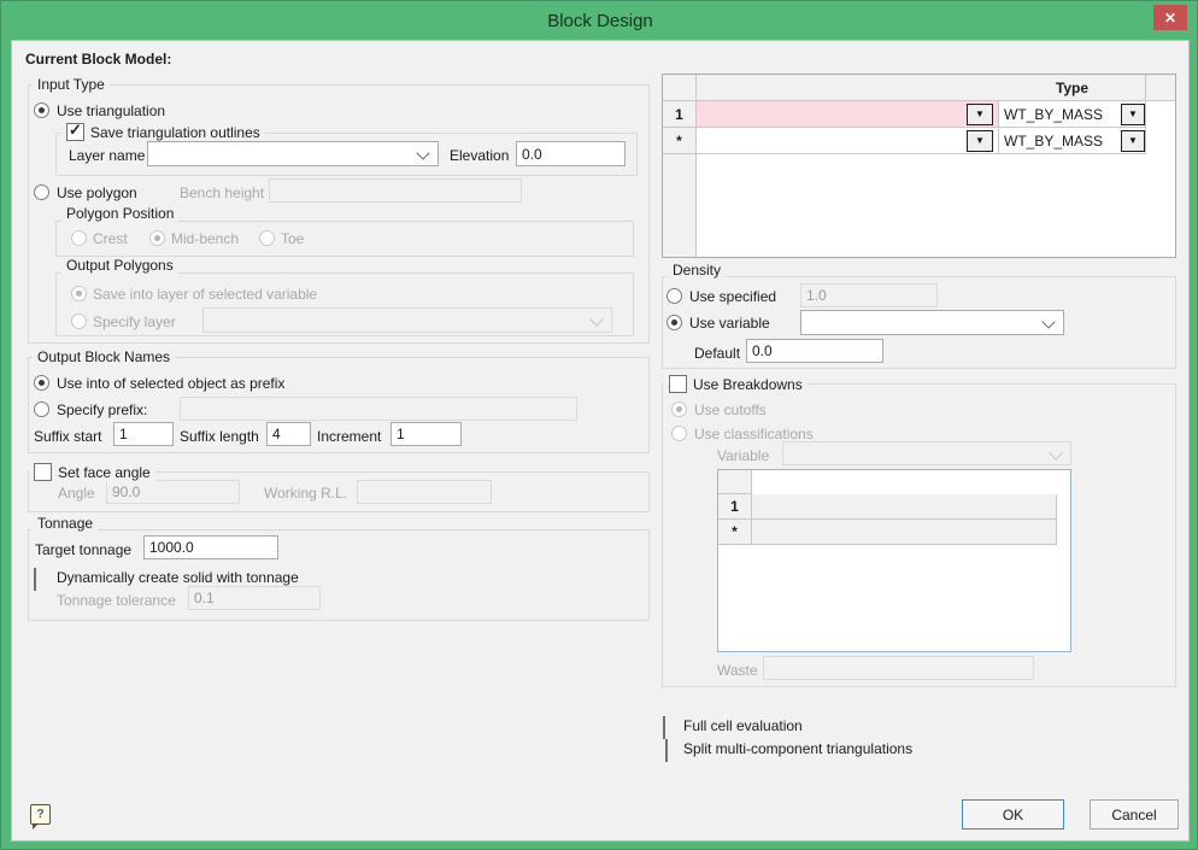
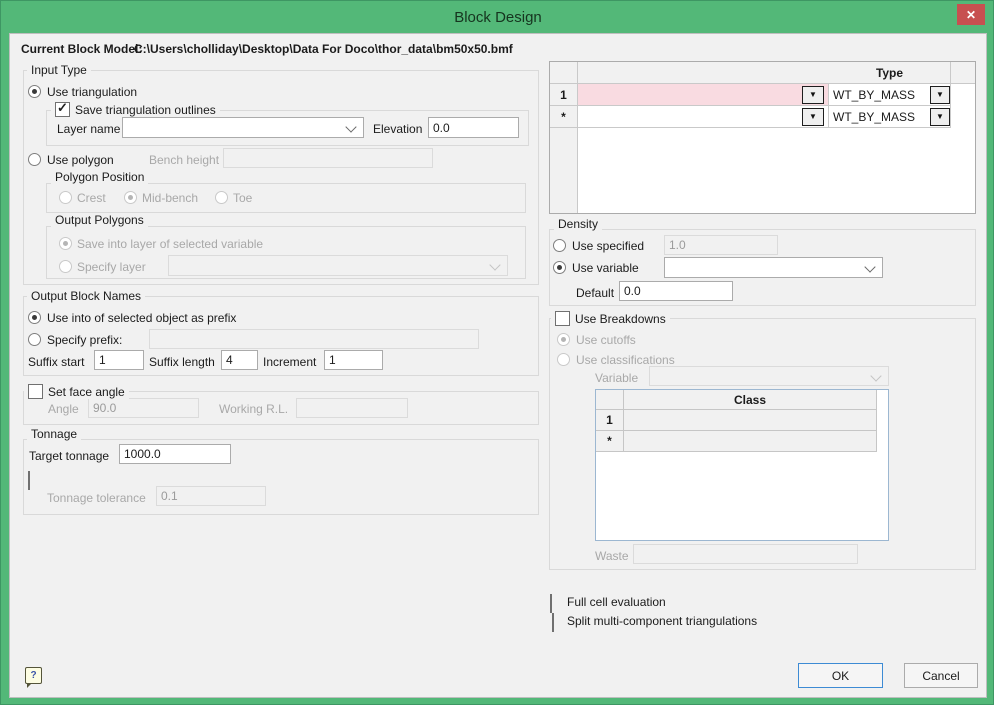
  Block Design
  Current Block Model:
+ C:\Users\cholliday\Desktop\Data For Doco\thor_data\bm50x50.bmf
  Input Type
  Use triangulation
  Save triangulation outlines
  Layer name
  Elevation
  0.0
  Use polygon
  Bench height
  Polygon Position
  Crest
  Mid-bench
  Toe
  Output Polygons
  Save into layer of selected variable
  Specify layer
  Output Block Names
  Use into of selected object as prefix
  Specify prefix:
  Suffix start
  1
  Suffix length
  4
  Increment
  1
  Set face angle
  Angle
  90.0
  Working R.L.
  Tonnage
  Target tonnage
  1000.0
- Dynamically create solid with tonnage
  Tonnage tolerance
  0.1
  Type
  1
  WT_BY_MASS
  *
  WT_BY_MASS
  Density
  Use specified
  1.0
  Use variable
  Default
  0.0
  Use Breakdowns
  Use cutoffs
  Use classifications
  Variable
+ Class
  1
  *
  Waste
  Full cell evaluation
  Split multi-component triangulations
  ?
  OK
  Cancel
